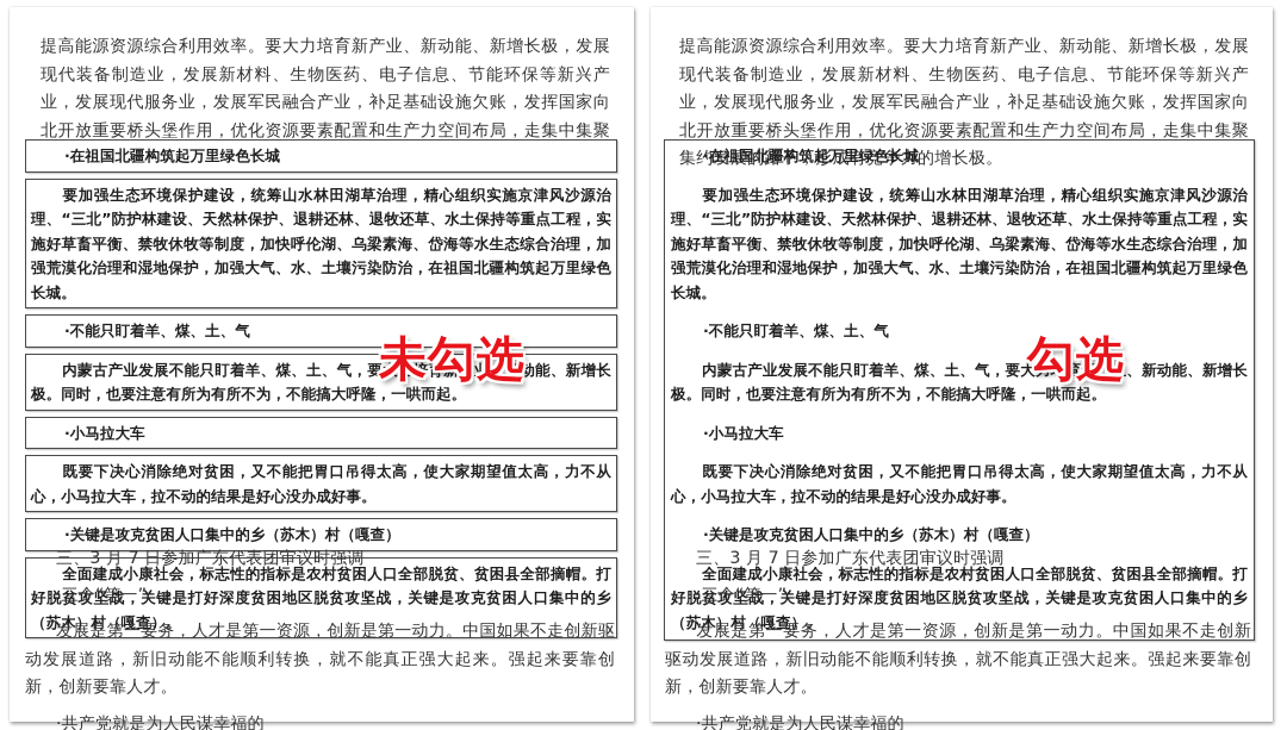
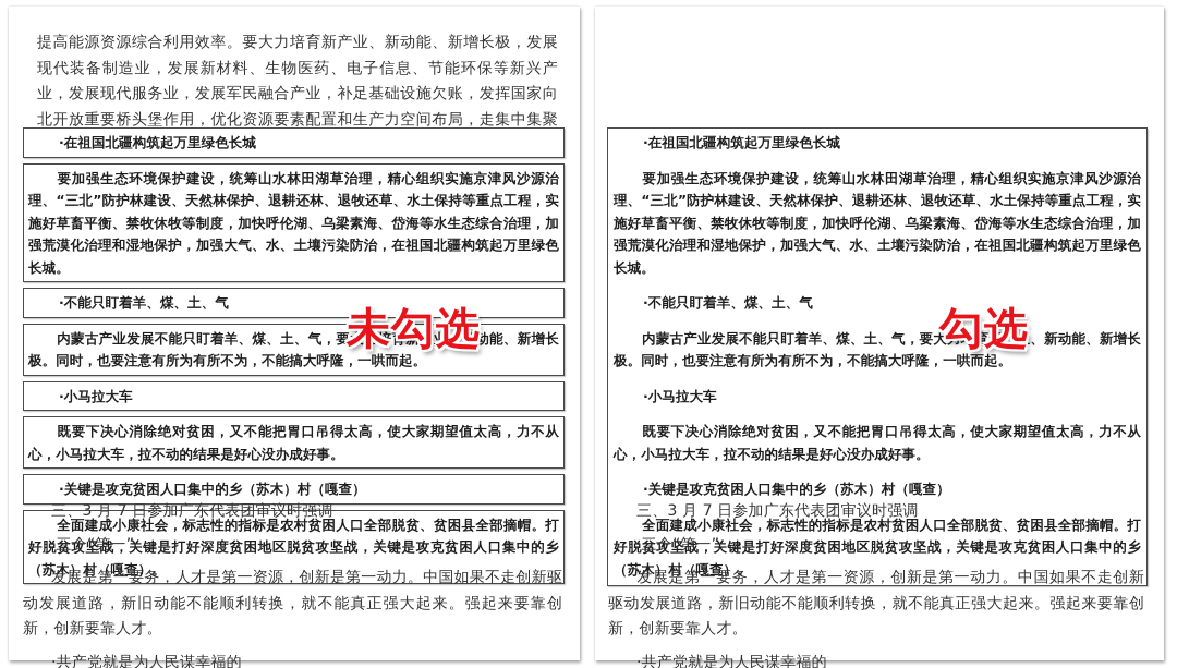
  提高能源资源综合利用效率。要大力培育新产业、新动能、新增长极，发展现代装备制造业，发展新材料、生物医药、电子信息、节能环保等新兴产业，发展现代服务业，发展军民融合产业，补足基础设施欠账，发挥国家向北开放重要桥头堡作用，优化资源要素配置和生产力空间布局，走集中集聚
  ·在祖国北疆构筑起万里绿色长城
  要加强生态环境保护建设，统筹山水林田湖草治理，精心组织实施京津风沙源治理、“三北”防护林建设、天然林保护、退耕还林、退牧还草、水土保持等重点工程，实施好草畜平衡、禁牧休牧等制度，加快呼伦湖、乌梁素海、岱海等水生态综合治理，加强荒漠化治理和湿地保护，加强大气、水、土壤污染防治，在祖国北疆构筑起万里绿色长城。
  ·不能只盯着羊、煤、土、气
  内蒙古产业发展不能只盯着羊、煤、土、气，要大力培育新产业、新动能、新增长极。同时，也要注意有所为有所不为，不能搞大呼隆，一哄而起。
  ·小马拉大车
  既要下决心消除绝对贫困，又不能把胃口吊得太高，使大家期望值太高，力不从心，小马拉大车，拉不动的结果是好心没办成好事。
  ·关键是攻克贫困人口集中的乡（苏木）村（嘎查）
  全面建成小康社会，标志性的指标是农村贫困人口全部脱贫、贫困县全部摘帽。打好脱贫攻坚战，关键是打好深度贫困地区脱贫攻坚战，关键是攻克贫困人口集中的乡（苏木）村（嘎查）。
  三、3 月 7 日参加广东代表团审议时强调
  ·三个“第一”
  发展是第一要务，人才是第一资源，创新是第一动力。中国如果不走创新驱动发展道路，新旧动能不能顺利转换，就不能真正强大起来。强起来要靠创新，创新要靠人才。
  ·共产党就是为人民谋幸福的
- 提高能源资源综合利用效率。要大力培育新产业、新动能、新增长极，发展现代装备制造业，发展新材料、生物医药、电子信息、节能环保等新兴产业，发展现代服务业，发展军民融合产业，补足基础设施欠账，发挥国家向北开放重要桥头堡作用，优化资源要素配置和生产力空间布局，走集中集聚集约发展的路子，形成有竞争力的增长极。
  ·在祖国北疆构筑起万里绿色长城
  要加强生态环境保护建设，统筹山水林田湖草治理，精心组织实施京津风沙源治理、“三北”防护林建设、天然林保护、退耕还林、退牧还草、水土保持等重点工程，实施好草畜平衡、禁牧休牧等制度，加快呼伦湖、乌梁素海、岱海等水生态综合治理，加强荒漠化治理和湿地保护，加强大气、水、土壤污染防治，在祖国北疆构筑起万里绿色长城。
  ·不能只盯着羊、煤、土、气
  内蒙古产业发展不能只盯着羊、煤、土、气，要大力培育新产业、新动能、新增长极。同时，也要注意有所为有所不为，不能搞大呼隆，一哄而起。
  ·小马拉大车
  既要下决心消除绝对贫困，又不能把胃口吊得太高，使大家期望值太高，力不从心，小马拉大车，拉不动的结果是好心没办成好事。
  ·关键是攻克贫困人口集中的乡（苏木）村（嘎查）
  全面建成小康社会，标志性的指标是农村贫困人口全部脱贫、贫困县全部摘帽。打好脱贫攻坚战，关键是打好深度贫困地区脱贫攻坚战，关键是攻克贫困人口集中的乡（苏木）村（嘎查）。
  三、3 月 7 日参加广东代表团审议时强调
  ·三个“第一”
  发展是第一要务，人才是第一资源，创新是第一动力。中国如果不走创新驱动发展道路，新旧动能不能顺利转换，就不能真正强大起来。强起来要靠创新，创新要靠人才。
  ·共产党就是为人民谋幸福的
  未勾选
  勾选
